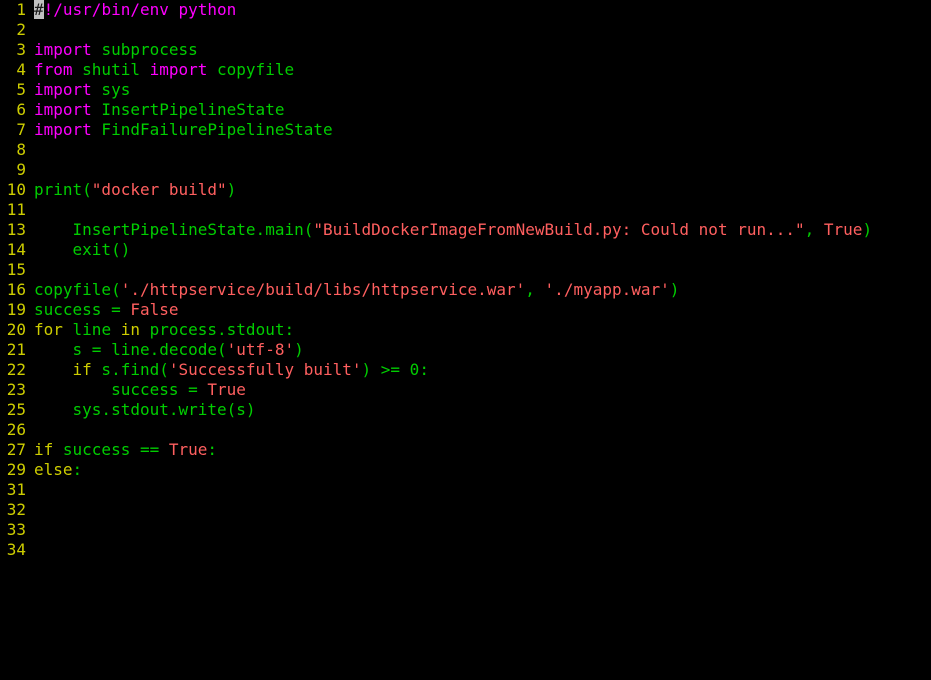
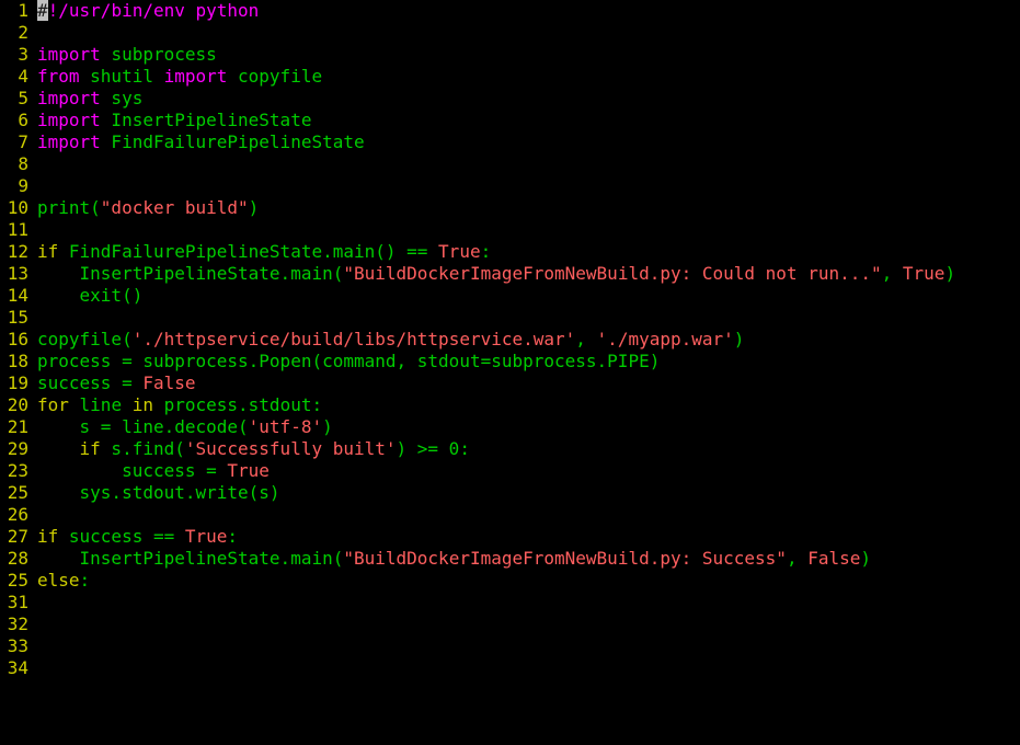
  1 #!/usr/bin/env python
  2
  3 import subprocess
  4 from shutil import copyfile
  5 import sys
  6 import InsertPipelineState
  7 import FindFailurePipelineState
  8
  9
  10 print("docker build")
  11
+ 12 if FindFailurePipelineState.main() == True:
  13 InsertPipelineState.main("BuildDockerImageFromNewBuild.py: Could not run...", True)
  14 exit()
  15
  16 copyfile('./httpservice/build/libs/httpservice.war', './myapp.war')
+ 18 process = subprocess.Popen(command, stdout=subprocess.PIPE)
  19 success = False
  20 for line in process.stdout:
  21 s = line.decode('utf-8')
- 22 if s.find('Successfully built') >= 0:
+ 29 if s.find('Successfully built') >= 0:
  23 success = True
  25 sys.stdout.write(s)
  26
  27 if success == True:
+ 28 InsertPipelineState.main("BuildDockerImageFromNewBuild.py: Success", False)
- 29 else:
+ 25 else:
  31
  32
  33
  34
